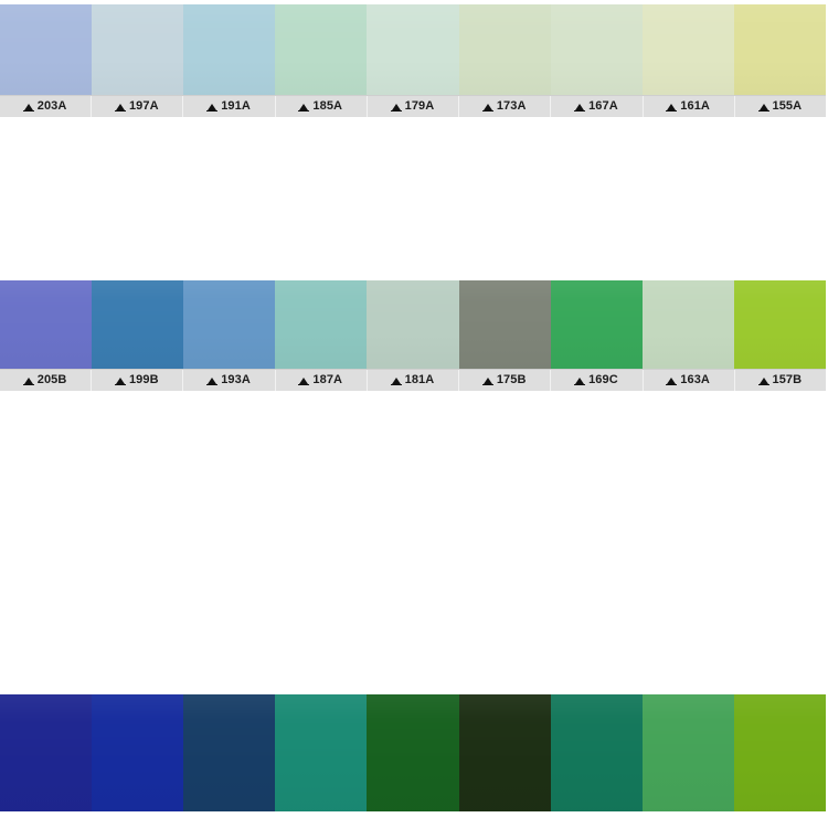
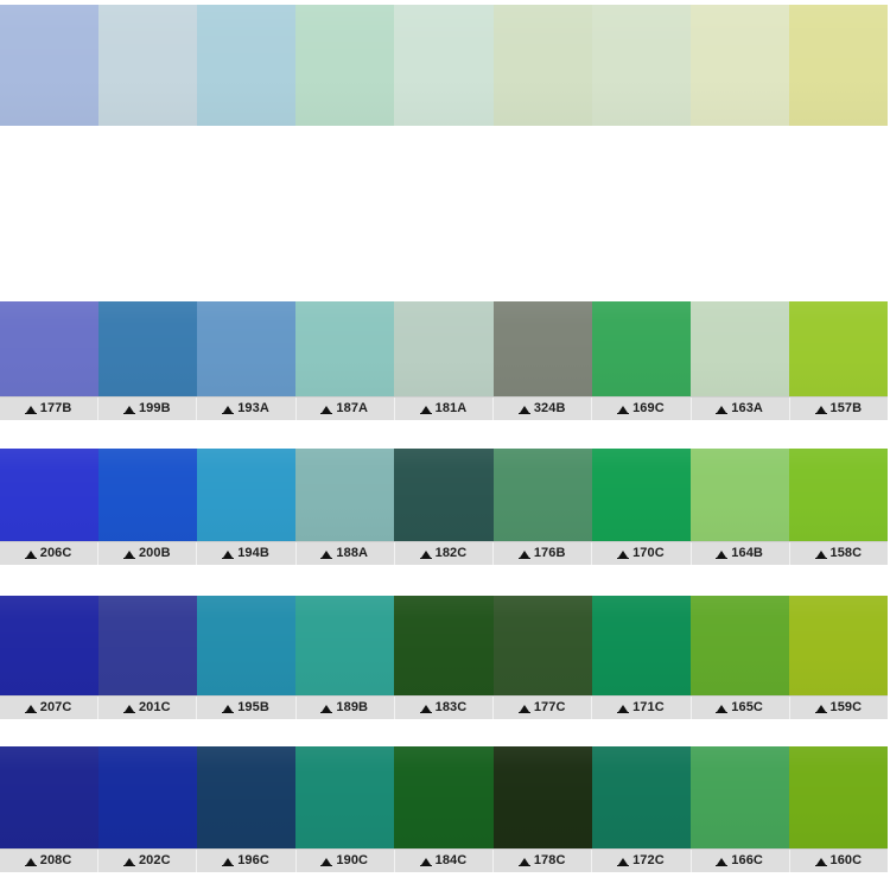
- 203A
- 197A
- 191A
- 185A
- 179A
- 173A
- 167A
- 161A
- 155A
- 205B
+ 177B
  199B
  193A
  187A
  181A
- 175B
+ 324B
  169C
  163A
  157B
+ 206C
+ 200B
+ 194B
+ 188A
+ 182C
+ 176B
+ 170C
+ 164B
+ 158C
+ 207C
+ 201C
+ 195B
+ 189B
+ 183C
+ 177C
+ 171C
+ 165C
+ 159C
+ 208C
+ 202C
+ 196C
+ 190C
+ 184C
+ 178C
+ 172C
+ 166C
+ 160C
